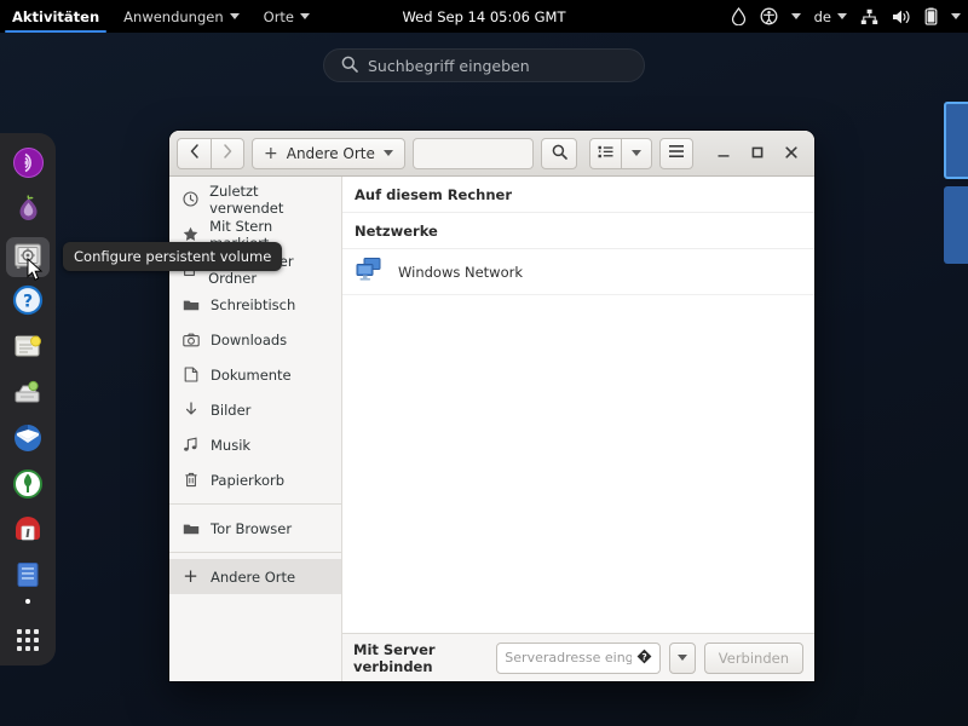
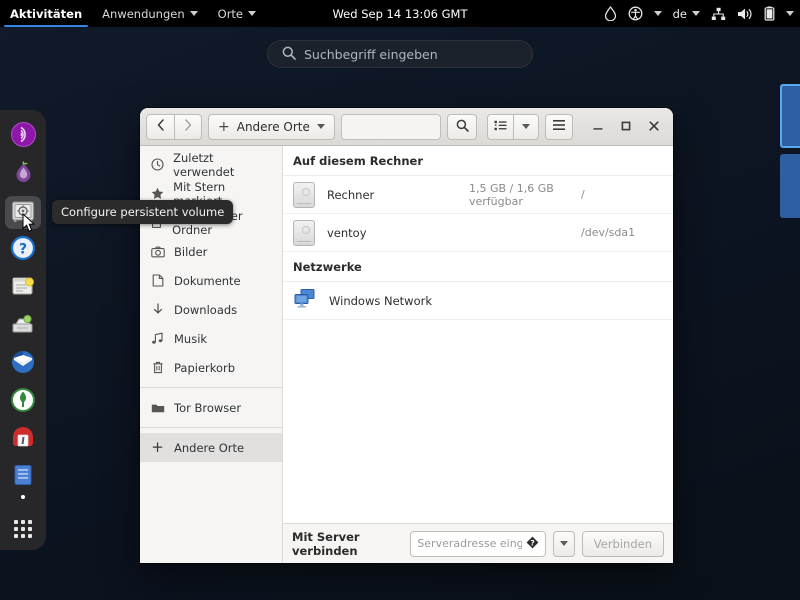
  Aktivitäten
  Anwendungen
  Orte
- Wed Sep 14 05:06 GMT
+ Wed Sep 14 13:06 GMT
  de
  Suchbegriff eingeben
  ?
  Configure persistent volume
  +
  Andere Orte
  Zuletzt verwendet
- Schreibtisch
- Downloads
+ Bilder
  Dokumente
- Bilder
+ Downloads
  Musik
  Papierkorb
  Tor Browser
  +
  Andere Orte
  Auf diesem Rechner
+ Rechner
+ 1,5 GB / 1,6 GB verfügbar
+ /
+ ventoy
+ /dev/sda1
  Netzwerke
  Windows Network
  Mit Server verbinden
  Serveradresse eing
  ?
  Verbinden
